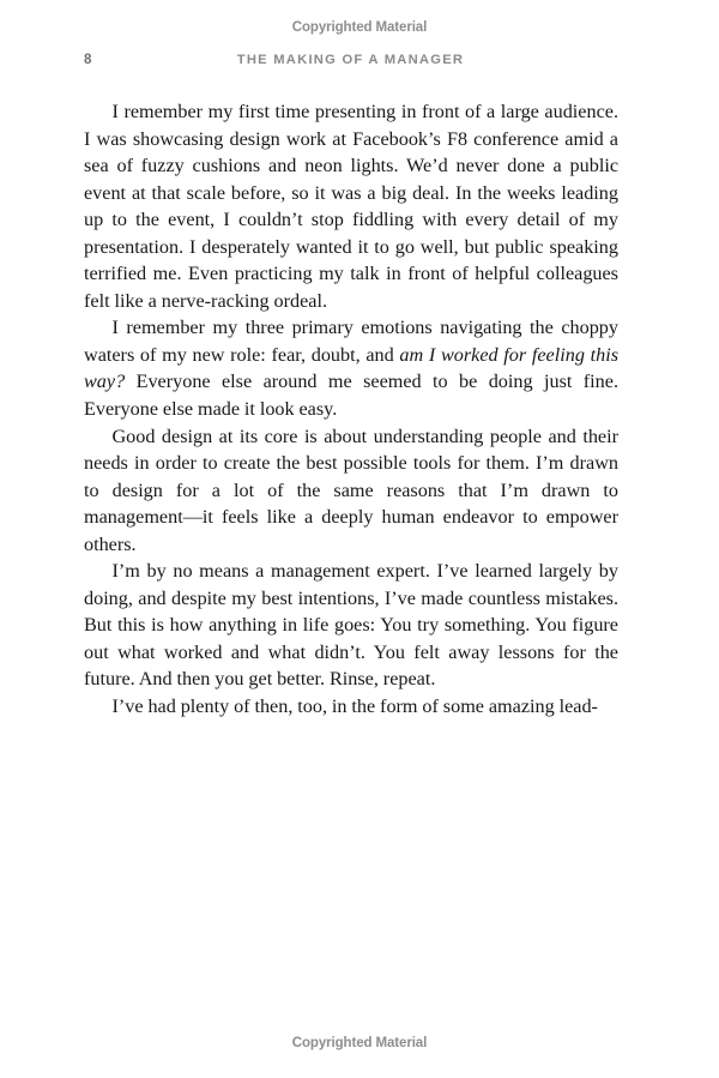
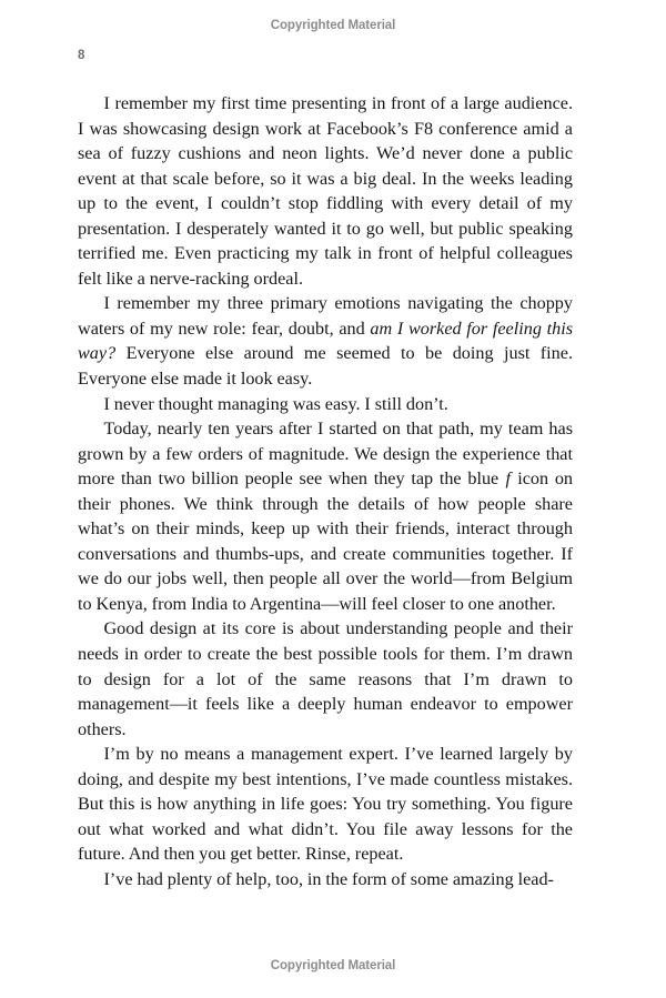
  Copyrighted Material
  8
- THE MAKING OF A MANAGER
  I remember my first time presenting in front of a large audience. I was showcasing design work at Facebook’s F8 conference amid a sea of fuzzy cushions and neon lights. We’d never done a public event at that scale before, so it was a big deal. In the weeks leading up to the event, I couldn’t stop fiddling with every detail of my presentation. I desperately wanted it to go well, but public speaking terrified me. Even practicing my talk in front of helpful colleagues felt like a nerve-racking ordeal.
  I remember my three primary emotions navigating the choppy waters of my new role: fear, doubt, and am I worked for feeling this way? Everyone else around me seemed to be doing just fine. Everyone else made it look easy.
+ I never thought managing was easy. I still don’t.
+ Today, nearly ten years after I started on that path, my team has grown by a few orders of magnitude. We design the experience that more than two billion people see when they tap the blue f icon on their phones. We think through the details of how people share what’s on their minds, keep up with their friends, interact through conversations and thumbs-ups, and create communities together. If we do our jobs well, then people all over the world—from Belgium to Kenya, from India to Argentina—will feel closer to one another.
  Good design at its core is about understanding people and their needs in order to create the best possible tools for them. I’m drawn to design for a lot of the same reasons that I’m drawn to management—it feels like a deeply human endeavor to empower others.
- I’m by no means a management expert. I’ve learned largely by doing, and despite my best intentions, I’ve made countless mistakes. But this is how anything in life goes: You try something. You figure out what worked and what didn’t. You felt away lessons for the future. And then you get better. Rinse, repeat.
+ I’m by no means a management expert. I’ve learned largely by doing, and despite my best intentions, I’ve made countless mistakes. But this is how anything in life goes: You try something. You figure out what worked and what didn’t. You file away lessons for the future. And then you get better. Rinse, repeat.
- I’ve had plenty of then, too, in the form of some amazing lead-
+ I’ve had plenty of help, too, in the form of some amazing lead-
  Copyrighted Material
